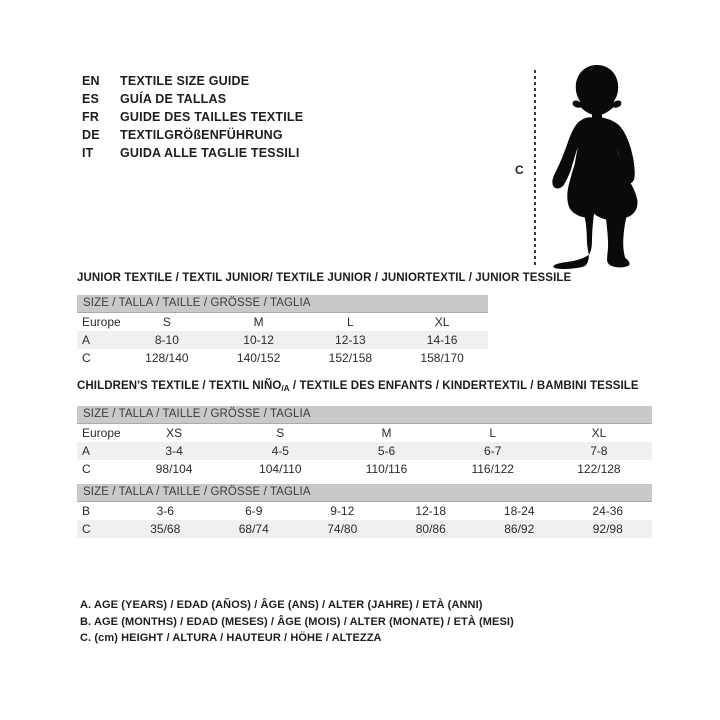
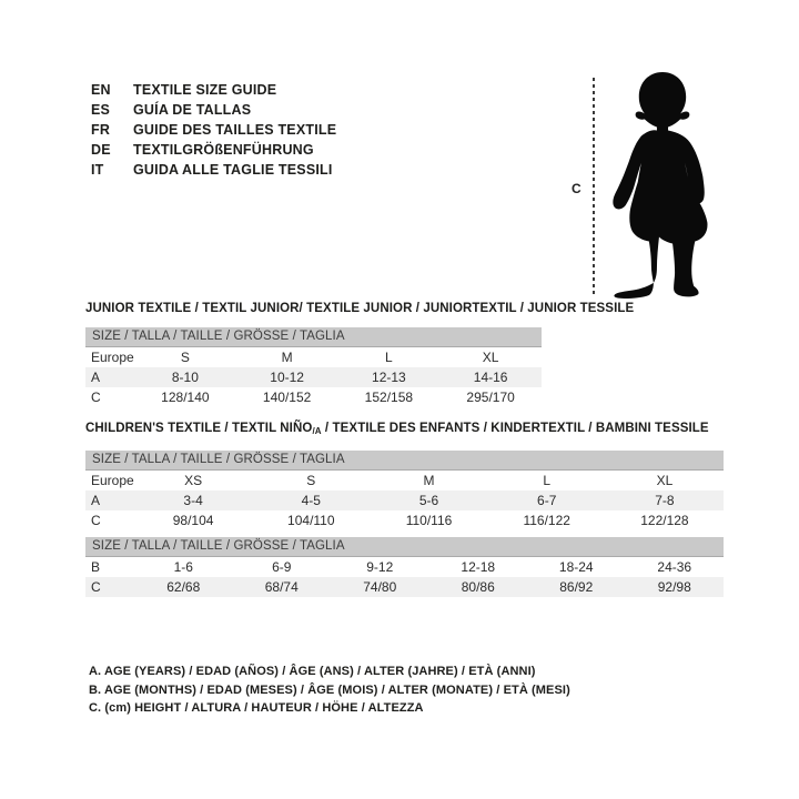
  EN
  TEXTILE SIZE GUIDE
  ES
  GUÍA DE TALLAS
  FR
  GUIDE DES TAILLES TEXTILE
  DE
  TEXTILGRÖßENFÜHRUNG
  IT
  GUIDA ALLE TAGLIE TESSILI
  C
  JUNIOR TEXTILE / TEXTIL JUNIOR/ TEXTILE JUNIOR / JUNIORTEXTIL / JUNIOR TESSILE
  SIZE / TALLA / TAILLE / GRÖSSE / TAGLIA
  Europe
  S
  M
  L
  XL
  A
  8-10
  10-12
  12-13
  14-16
  C
  128/140
  140/152
  152/158
- 158/170
+ 295/170
  CHILDREN'S TEXTILE / TEXTIL NIÑO/A / TEXTILE DES ENFANTS / KINDERTEXTIL / BAMBINI TESSILE
  SIZE / TALLA / TAILLE / GRÖSSE / TAGLIA
  Europe
  XS
  S
  M
  L
  XL
  A
  3-4
  4-5
  5-6
  6-7
  7-8
  C
  98/104
  104/110
  110/116
  116/122
  122/128
  SIZE / TALLA / TAILLE / GRÖSSE / TAGLIA
  B
- 3-6
+ 1-6
  6-9
  9-12
  12-18
  18-24
  24-36
  C
- 35/68
+ 62/68
  68/74
  74/80
  80/86
  86/92
  92/98
  A. AGE (YEARS) / EDAD (AÑOS) / ÂGE (ANS) / ALTER (JAHRE) / ETÀ (ANNI)
  B. AGE (MONTHS) / EDAD (MESES) / ÂGE (MOIS) / ALTER (MONATE) / ETÀ (MESI)
  C. (cm) HEIGHT / ALTURA / HAUTEUR / HÖHE / ALTEZZA
